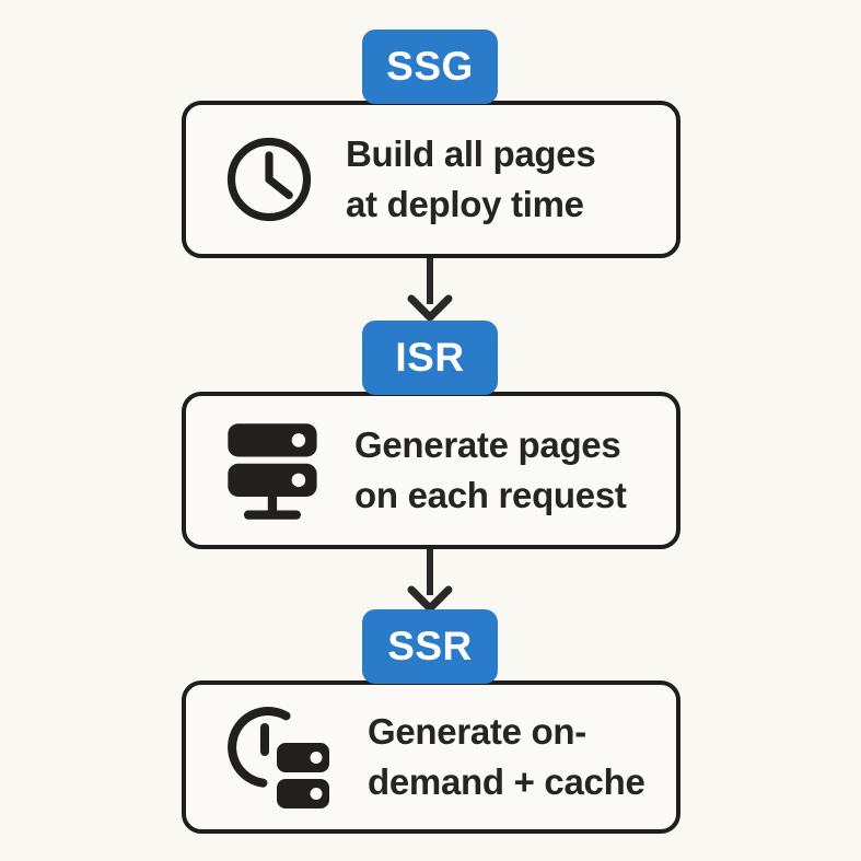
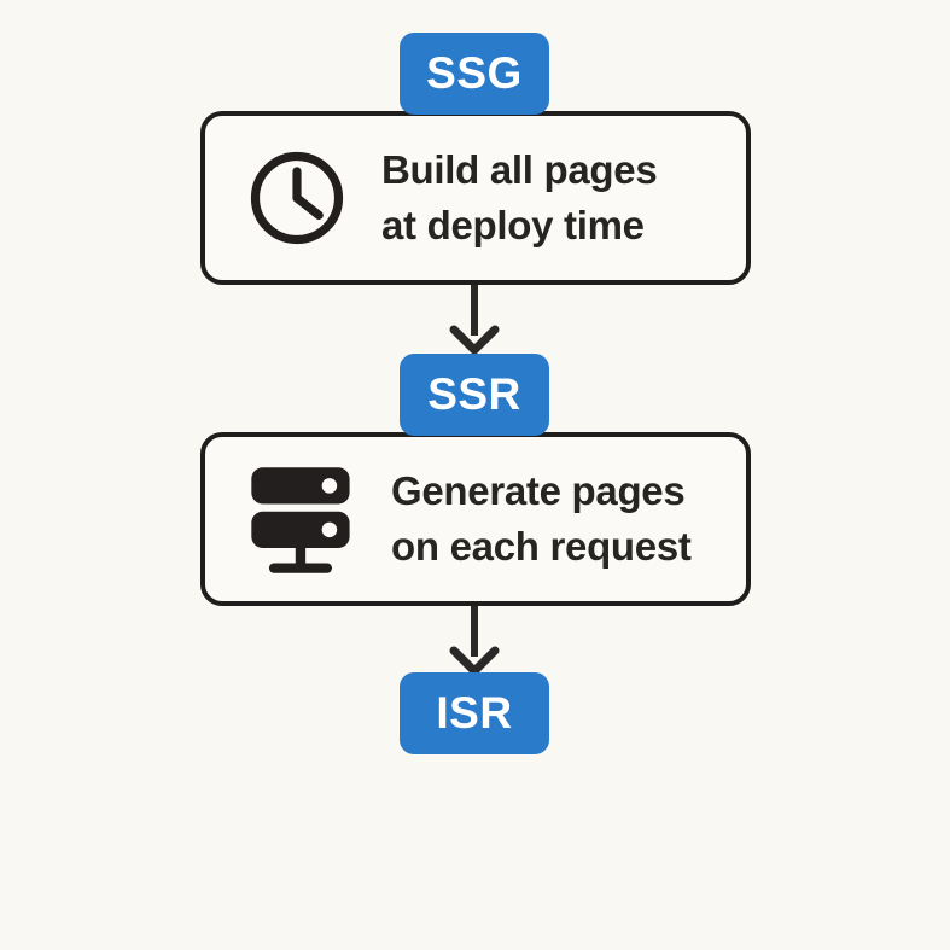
  SSG
  Build all pages
  at deploy time
- ISR
+ SSR
  Generate pages
  on each request
- SSR
+ ISR
- Generate on-
- demand + cache
